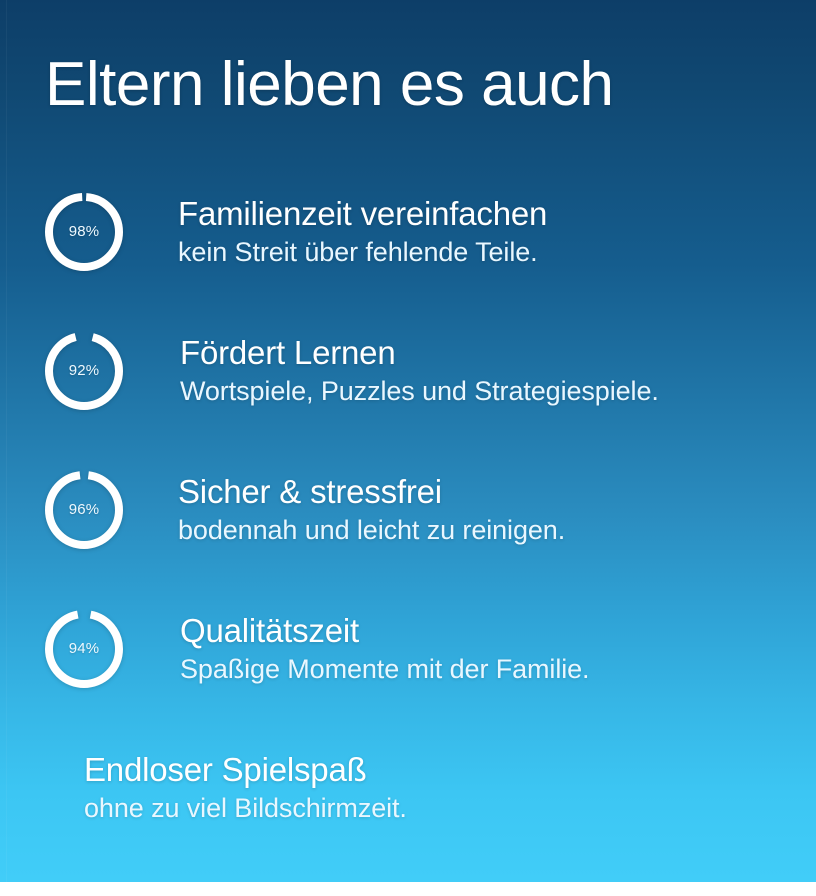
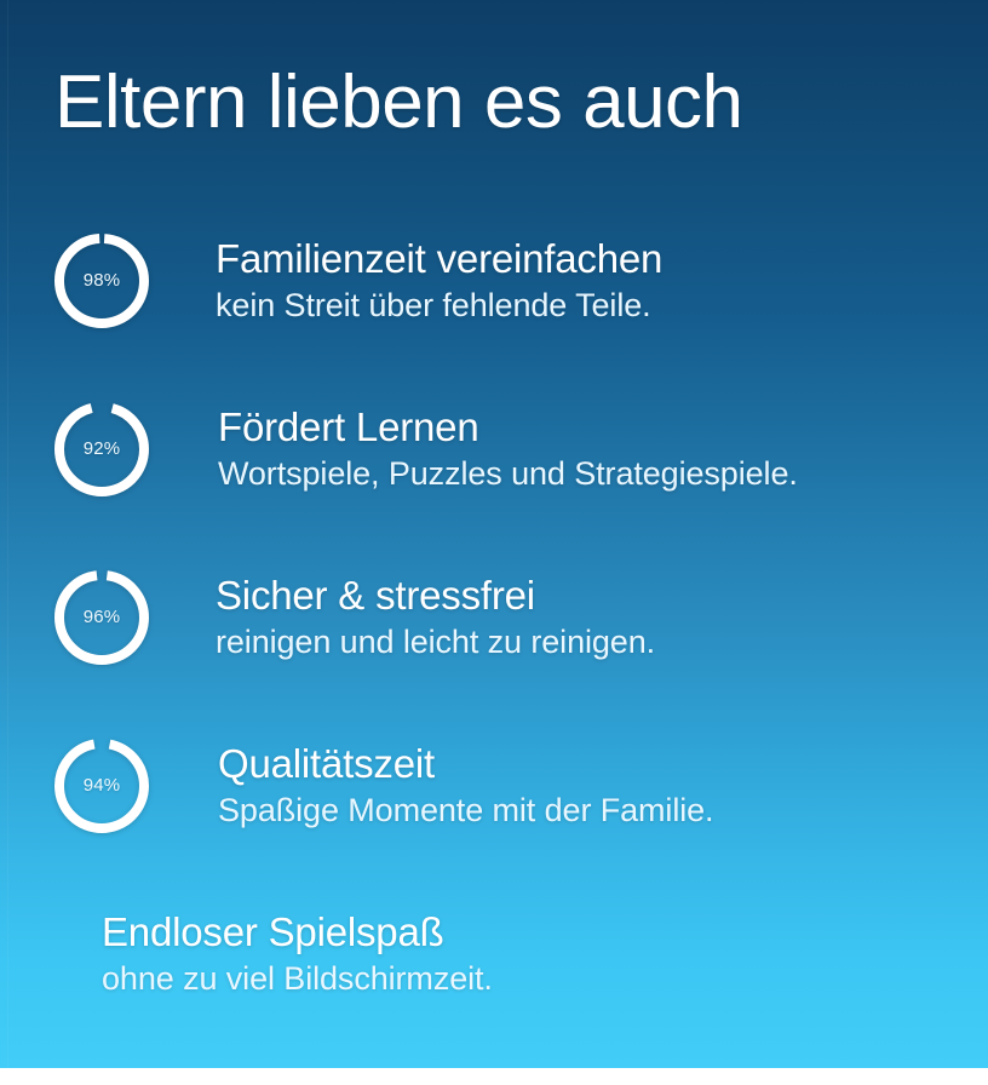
  Eltern lieben es auch
  98%
  Familienzeit vereinfachen
  kein Streit über fehlende Teile.
  92%
  Fördert Lernen
  Wortspiele, Puzzles und Strategiespiele.
  96%
  Sicher & stressfrei
- bodennah und leicht zu reinigen.
+ reinigen und leicht zu reinigen.
  94%
  Qualitätszeit
  Spaßige Momente mit der Familie.
  Endloser Spielspaß
  ohne zu viel Bildschirmzeit.
